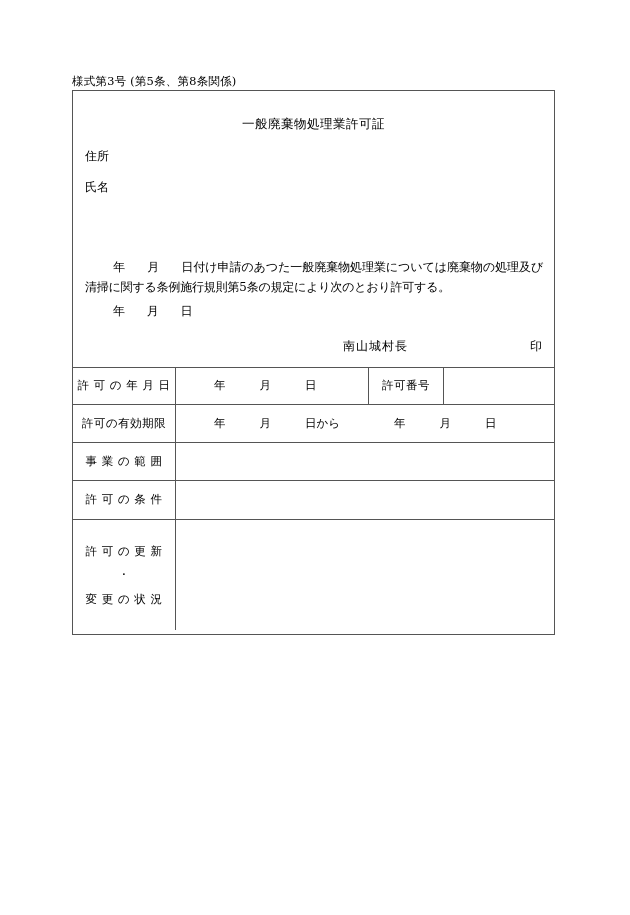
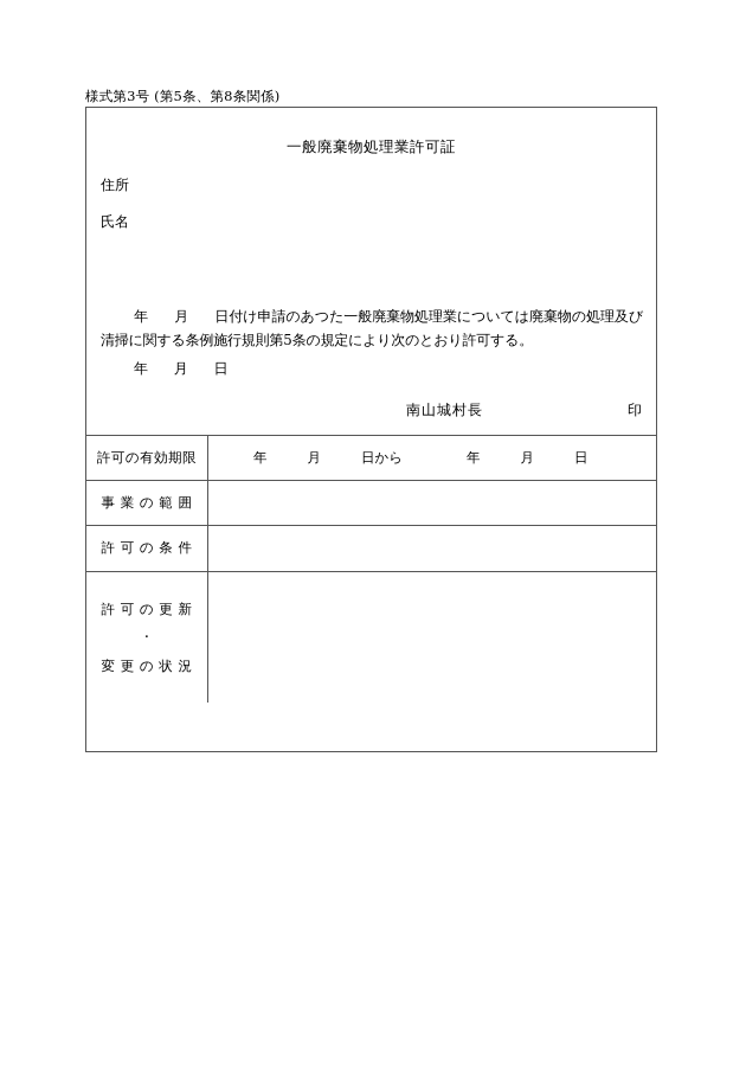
  様式第3号 (第5条、第8条関係)
  一般廃棄物処理業許可証
  住所
  氏名
  年 月 日付け申請のあつた一般廃棄物処理業については廃棄物の処理及び清掃に関する条例施行規則第5条の規定により次のとおり許可する。
  年 月 日
  南山城村長
  印
- 許 可 の 年 月 日	年 月 日	許可番号
  許可の有効期限	年 月 日から 年 月 日
  事 業 の 範 囲
  許 可 の 条 件
  許 可 の 更 新 ・ 変 更 の 状 況
